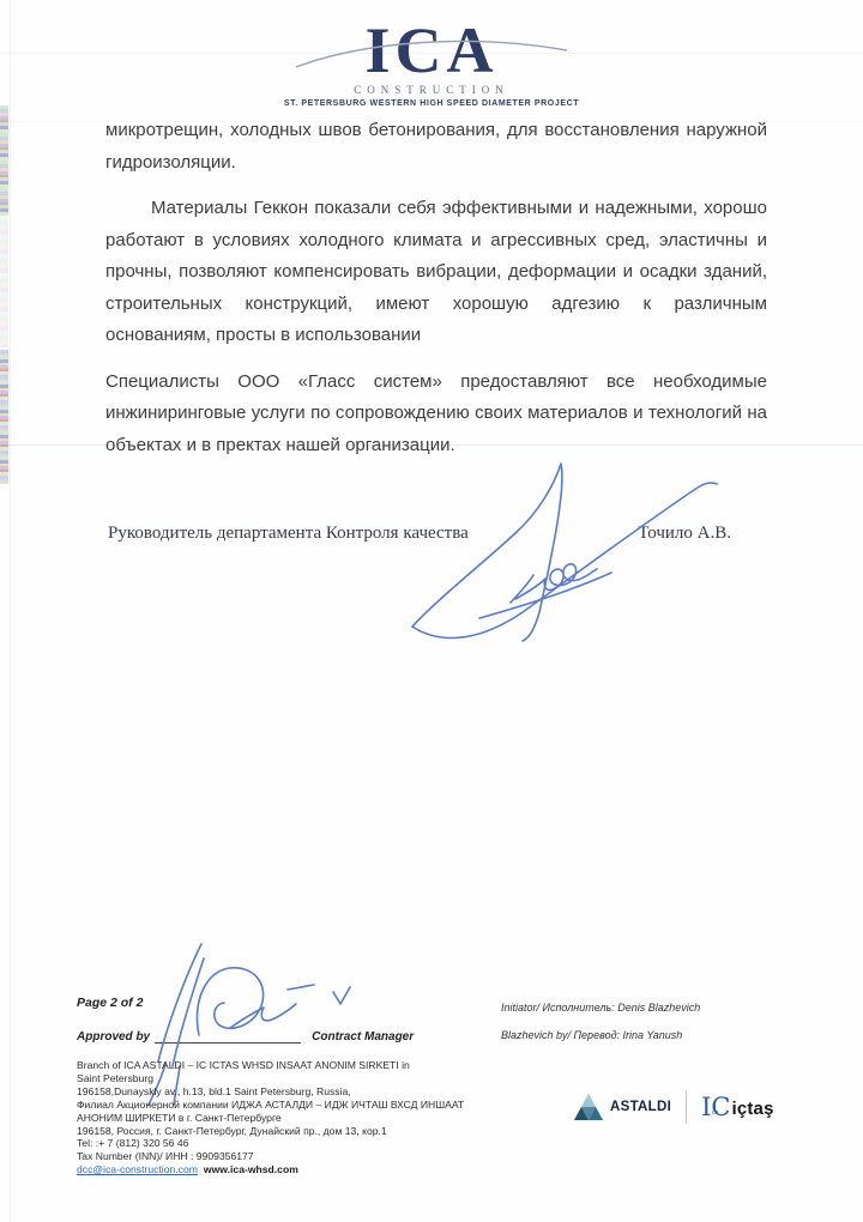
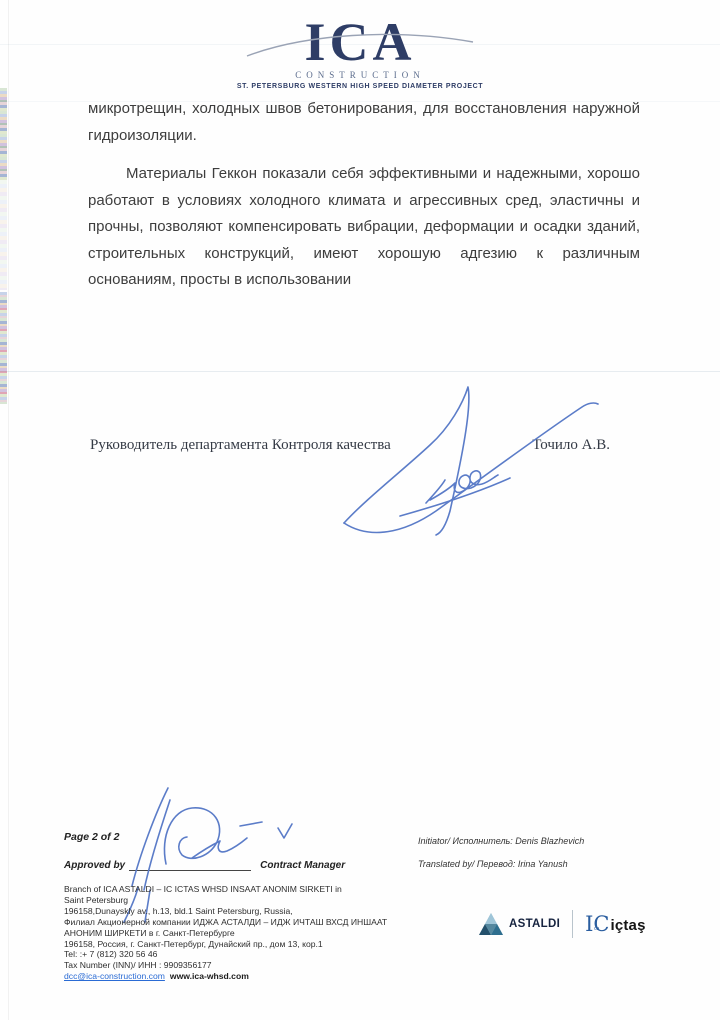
  ICA
  CONSTRUCTION
  микротрещин, холодных швов бетонирования, для восстановления наружной гидроизоляции.
  Материалы Геккон показали себя эффективными и надежными, хорошо работают в условиях холодного климата и агрессивных сред, эластичны и прочны, позволяют компенсировать вибрации, деформации и осадки зданий, строительных конструкций, имеют хорошую адгезию к различным основаниям, просты в использовании
- Специалисты ООО «Гласс систем» предоставляют все необходимые инжиниринговые услуги по сопровождению своих материалов и технологий на объектах и в пректах нашей организации.
  Руководитель департамента Контроля качества
  Точило А.В.
  Page 2 of 2
  Approved by
  Contract Manager
  Initiator/ Исполнитель: Denis Blazhevich
- Blazhevich by/ Перевод: Irina Yanush
+ Translated by/ Перевод: Irina Yanush
  Branch of ICA ASTALDI – IC ICTAS WHSD INSAAT ANONIM SIRKETI in
  Saint Petersburg
  196158,Dunayskly av., h.13, bld.1 Saint Petersburg, Russia,
  Филиал Акционерной компании ИДЖА АСТАЛДИ – ИДЖ ИЧТАШ ВХСД ИНШААТ
  АНОНИМ ШИРКЕТИ в г. Санкт-Петербурге
  196158, Россия, г. Санкт-Петербург, Дунайский пр., дом 13, кор.1
  Tel: :+ 7 (812) 320 56 46
  Tax Number (INN)/ ИНН : 9909356177
  dcc@ica-construction.com www.ica-whsd.com
  ASTALDI
  IC
  içtaş
